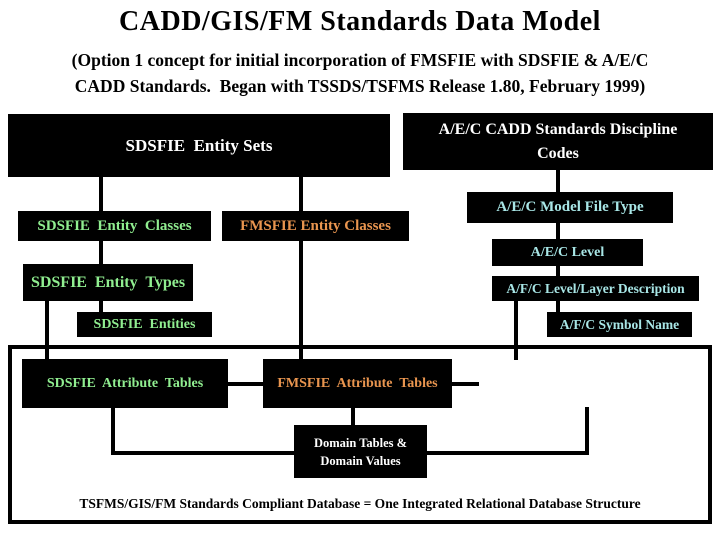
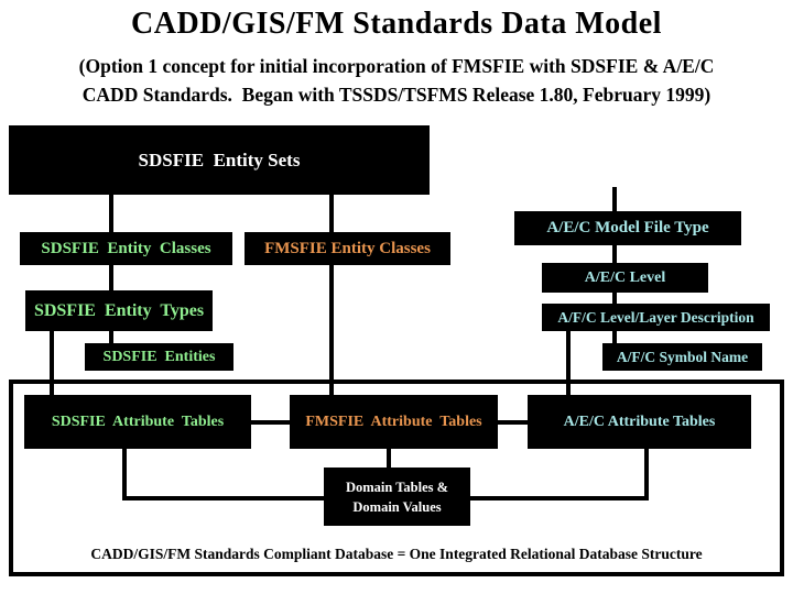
  CADD/GIS/FM Standards Data Model
  (Option 1 concept for initial incorporation of FMSFIE with SDSFIE & A/E/C
  CADD Standards. Began with TSSDS/TSFMS Release 1.80, February 1999)
  SDSFIE Entity Sets
- A/E/C CADD Standards Discipline
- Codes
  SDSFIE Entity Classes
  FMSFIE Entity Classes
  A/E/C Model File Type
  A/E/C Level
  SDSFIE Entity Types
  A/F/C Level/Layer Description
  SDSFIE Entities
  A/F/C Symbol Name
  SDSFIE Attribute Tables
  FMSFIE Attribute Tables
+ A/E/C Attribute Tables
  Domain Tables &
  Domain Values
- TSFMS/GIS/FM Standards Compliant Database = One Integrated Relational Database Structure
+ CADD/GIS/FM Standards Compliant Database = One Integrated Relational Database Structure
